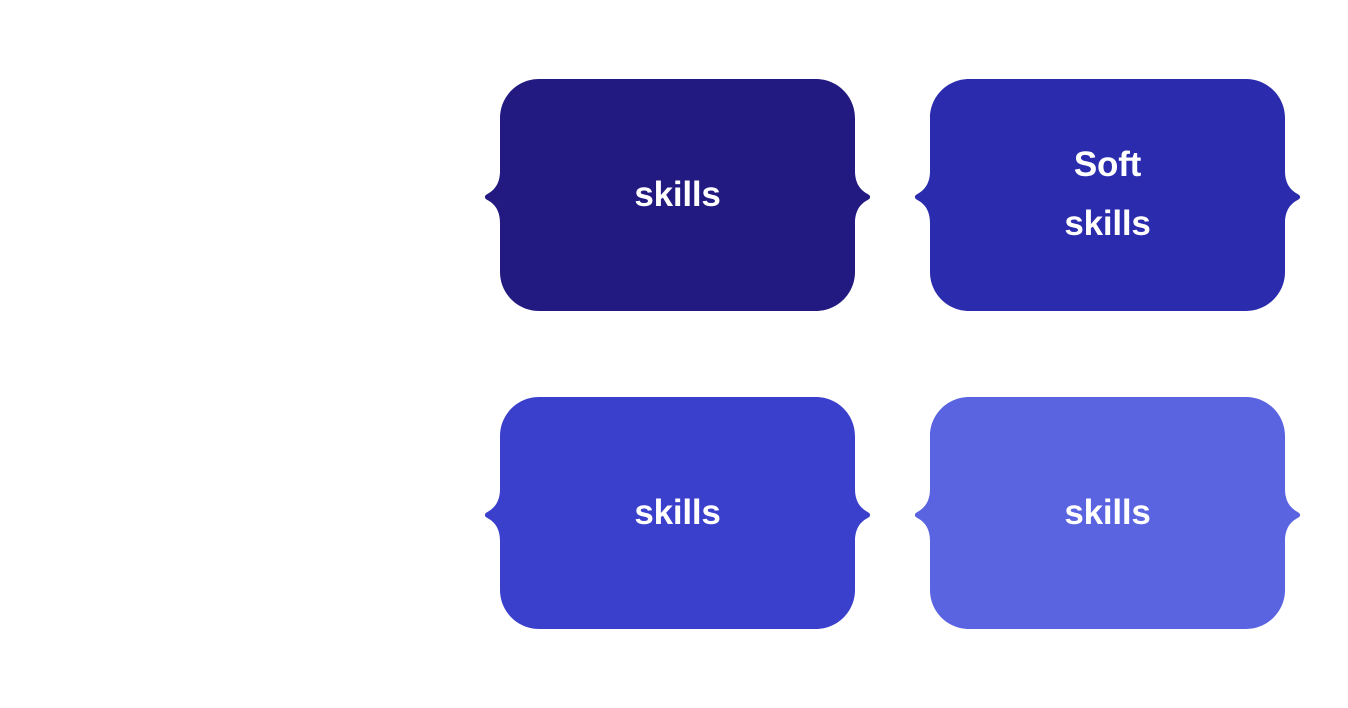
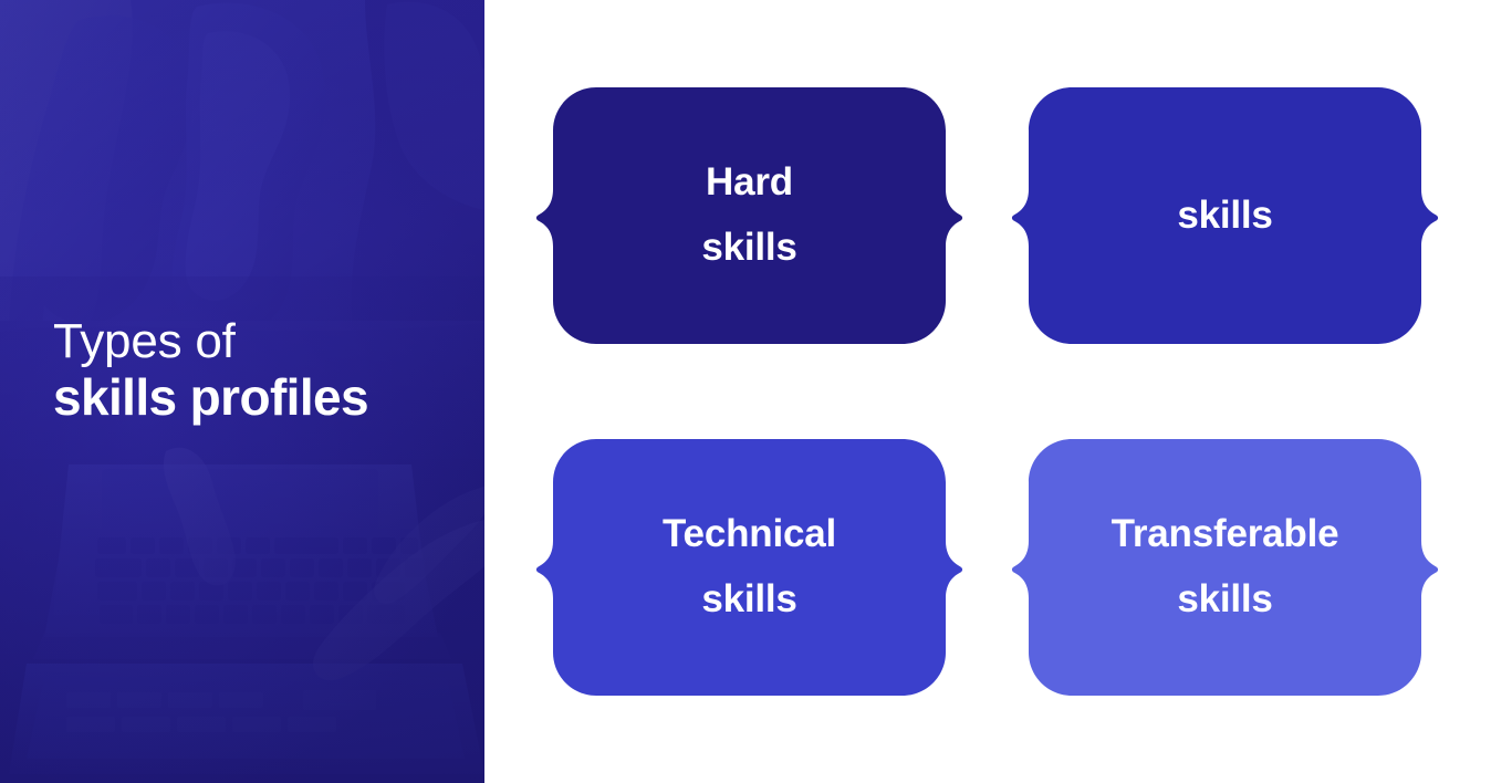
+ Types of
+ skills profiles
+ Hard
  skills
- Soft
  skills
+ Technical
  skills
+ Transferable
  skills
